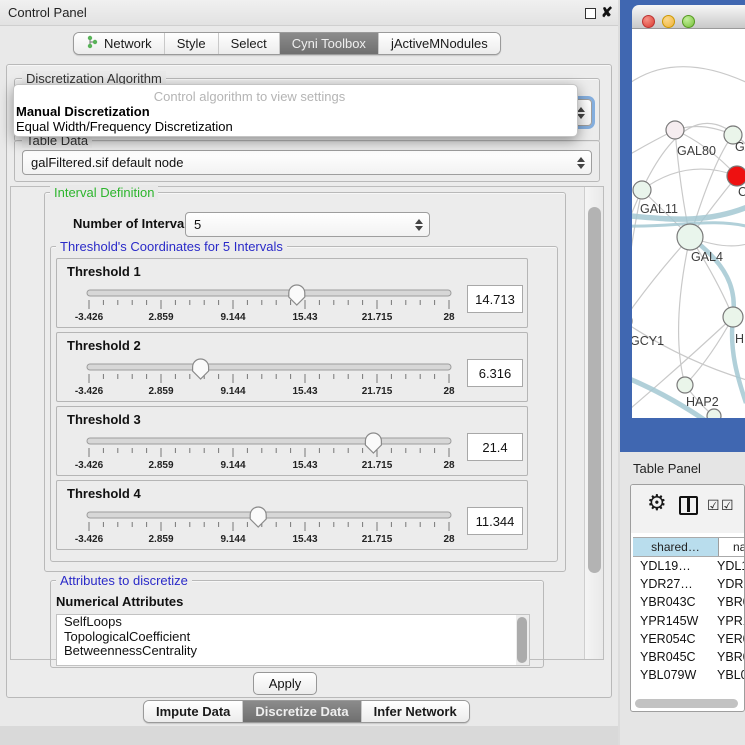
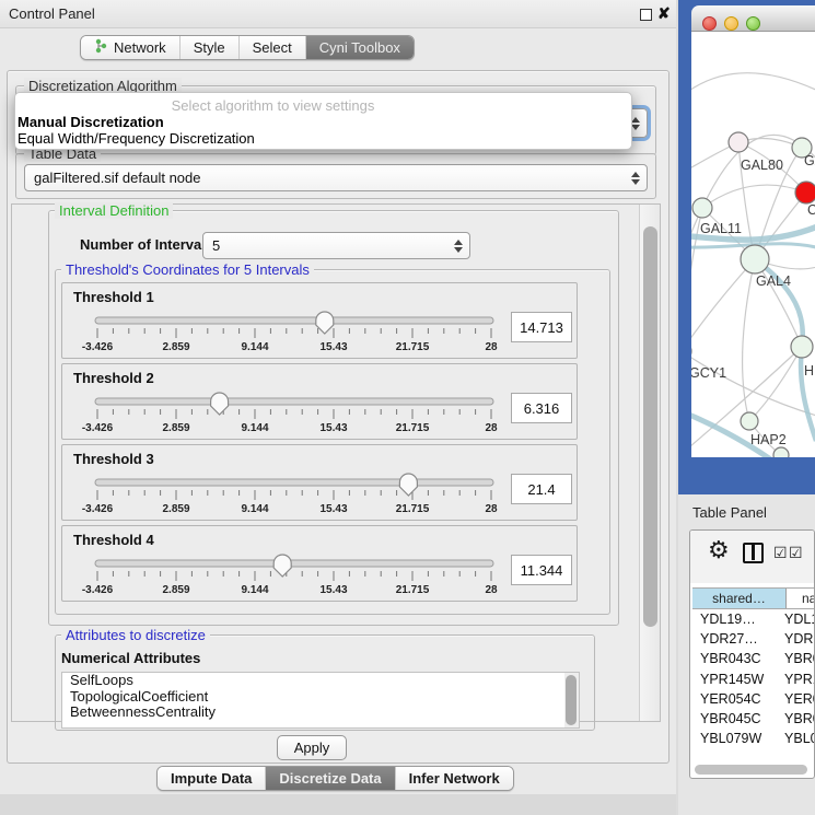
  Control Panel
  ✘
  Network
  Style
  Select
  Cyni Toolbox
- jActiveMNodules
  Discretization Algorithm
- Control algorithm to view settings
+ Select algorithm to view settings
  Manual Discretization
  Equal Width/Frequency Discretization
  Table Data
  galFiltered.sif default node
  Interval Definition
  Number of Interva
  5
  Threshold's Coordinates for 5 Intervals
  Threshold 1
  -3.426
  2.859
  9.144
  15.43
  21.715
  28
  14.713
  Threshold 2
  -3.426
  2.859
  9.144
  15.43
  21.715
  28
  6.316
  Threshold 3
  -3.426
  2.859
  9.144
  15.43
  21.715
  28
  21.4
  Threshold 4
  -3.426
  2.859
  9.144
  15.43
  21.715
  28
  11.344
  Attributes to discretize
  Numerical Attributes
  SelfLoops
  TopologicalCoefficient
  BetweennessCentrality
  Apply
  Impute Data
  Discretize Data
  Infer Network
  GAL80
  C
  GAL11
  GAL4
  H
  GCY1
  HAP2
  Table Panel
  ⚙
  ☑
  ☑
  shared…
  na
  YDL19…
  YDL
  YDR27…
  YDR
  YBR043C
  YBR
  YPR145W
  YPR
  YER054C
  YER
  YBR045C
  YBR
  YBL079W
  YBL
